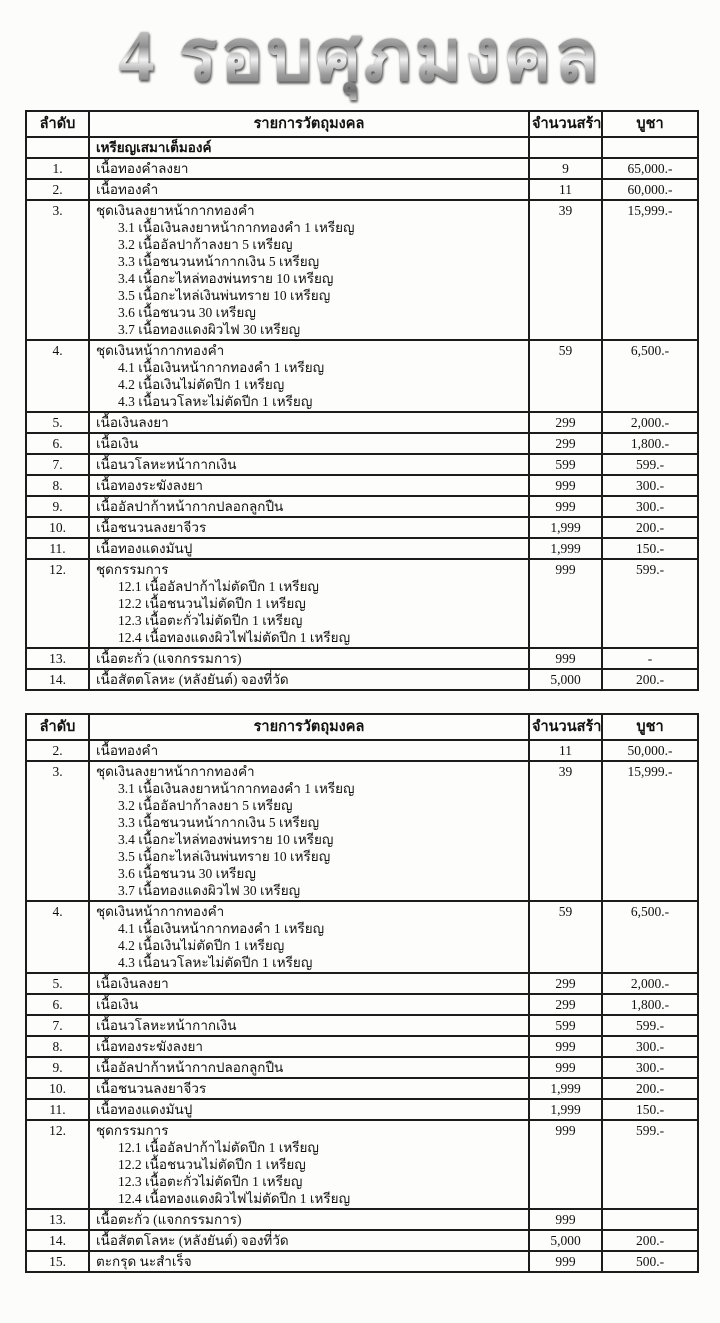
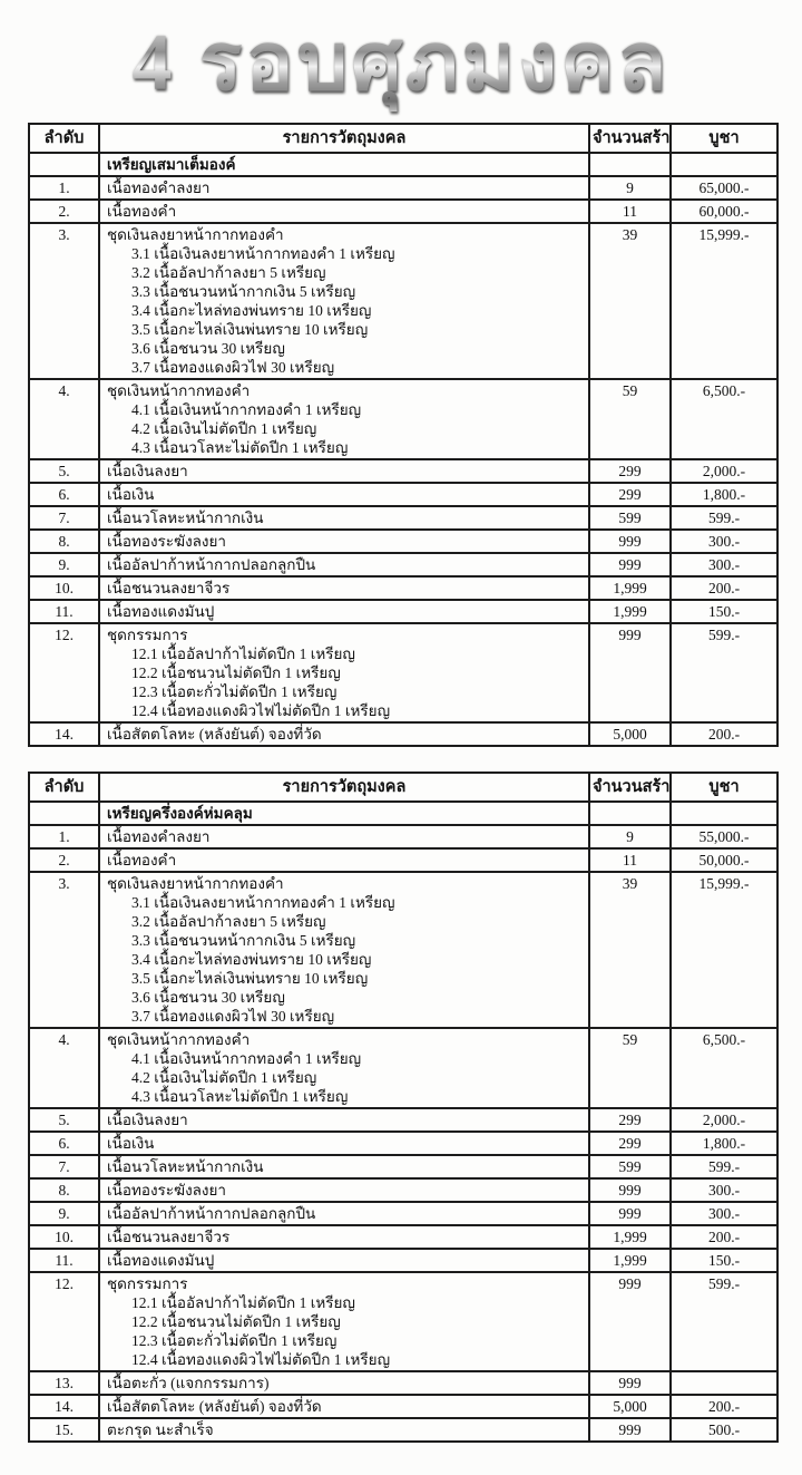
  4 รอบศุภมงคล
  ลำดับ	รายการวัตถุมงคล	จำนวนสร้า	บูชา
  	เหรียญเสมาเต็มองค์
  1.	เนื้อทองคำลงยา	9	65,000.-
  2.	เนื้อทองคำ	11	60,000.-
  3.	ชุดเงินลงยาหน้ากากทองคำ 3.1 เนื้อเงินลงยาหน้ากากทองคำ 1 เหรียญ3.2 เนื้ออัลปาก้าลงยา 5 เหรียญ3.3 เนื้อชนวนหน้ากากเงิน 5 เหรียญ3.4 เนื้อกะไหล่ทองพ่นทราย 10 เหรียญ3.5 เนื้อกะไหล่เงินพ่นทราย 10 เหรียญ3.6 เนื้อชนวน 30 เหรียญ3.7 เนื้อทองแดงผิวไฟ 30 เหรียญ	39	15,999.-
  4.	ชุดเงินหน้ากากทองคำ 4.1 เนื้อเงินหน้ากากทองคำ 1 เหรียญ4.2 เนื้อเงินไม่ตัดปีก 1 เหรียญ4.3 เนื้อนวโลหะไม่ตัดปีก 1 เหรียญ	59	6,500.-
  5.	เนื้อเงินลงยา	299	2,000.-
  6.	เนื้อเงิน	299	1,800.-
  7.	เนื้อนวโลหะหน้ากากเงิน	599	599.-
  8.	เนื้อทองระฆังลงยา	999	300.-
  9.	เนื้ออัลปาก้าหน้ากากปลอกลูกปืน	999	300.-
  10.	เนื้อชนวนลงยาจีวร	1,999	200.-
  11.	เนื้อทองแดงมันปู	1,999	150.-
  12.	ชุดกรรมการ 12.1 เนื้ออัลปาก้าไม่ตัดปีก 1 เหรียญ12.2 เนื้อชนวนไม่ตัดปีก 1 เหรียญ12.3 เนื้อตะกั่วไม่ตัดปีก 1 เหรียญ12.4 เนื้อทองแดงผิวไฟไม่ตัดปีก 1 เหรียญ	999	599.-
- 13.	เนื้อตะกั่ว (แจกกรรมการ)	999	-
  14.	เนื้อสัตตโลหะ (หลังยันต์) จองที่วัด	5,000	200.-
  ลำดับ	รายการวัตถุมงคล	จำนวนสร้า	บูชา
+ 	เหรียญครึ่งองค์ห่มคลุม
+ 1.	เนื้อทองคำลงยา	9	55,000.-
  2.	เนื้อทองคำ	11	50,000.-
  3.	ชุดเงินลงยาหน้ากากทองคำ 3.1 เนื้อเงินลงยาหน้ากากทองคำ 1 เหรียญ3.2 เนื้ออัลปาก้าลงยา 5 เหรียญ3.3 เนื้อชนวนหน้ากากเงิน 5 เหรียญ3.4 เนื้อกะไหล่ทองพ่นทราย 10 เหรียญ3.5 เนื้อกะไหล่เงินพ่นทราย 10 เหรียญ3.6 เนื้อชนวน 30 เหรียญ3.7 เนื้อทองแดงผิวไฟ 30 เหรียญ	39	15,999.-
  4.	ชุดเงินหน้ากากทองคำ 4.1 เนื้อเงินหน้ากากทองคำ 1 เหรียญ4.2 เนื้อเงินไม่ตัดปีก 1 เหรียญ4.3 เนื้อนวโลหะไม่ตัดปีก 1 เหรียญ	59	6,500.-
  5.	เนื้อเงินลงยา	299	2,000.-
  6.	เนื้อเงิน	299	1,800.-
  7.	เนื้อนวโลหะหน้ากากเงิน	599	599.-
  8.	เนื้อทองระฆังลงยา	999	300.-
  9.	เนื้ออัลปาก้าหน้ากากปลอกลูกปืน	999	300.-
  10.	เนื้อชนวนลงยาจีวร	1,999	200.-
  11.	เนื้อทองแดงมันปู	1,999	150.-
  12.	ชุดกรรมการ 12.1 เนื้ออัลปาก้าไม่ตัดปีก 1 เหรียญ12.2 เนื้อชนวนไม่ตัดปีก 1 เหรียญ12.3 เนื้อตะกั่วไม่ตัดปีก 1 เหรียญ12.4 เนื้อทองแดงผิวไฟไม่ตัดปีก 1 เหรียญ	999	599.-
  13.	เนื้อตะกั่ว (แจกกรรมการ)	999
  14.	เนื้อสัตตโลหะ (หลังยันต์) จองที่วัด	5,000	200.-
  15.	ตะกรุด นะสำเร็จ	999	500.-
